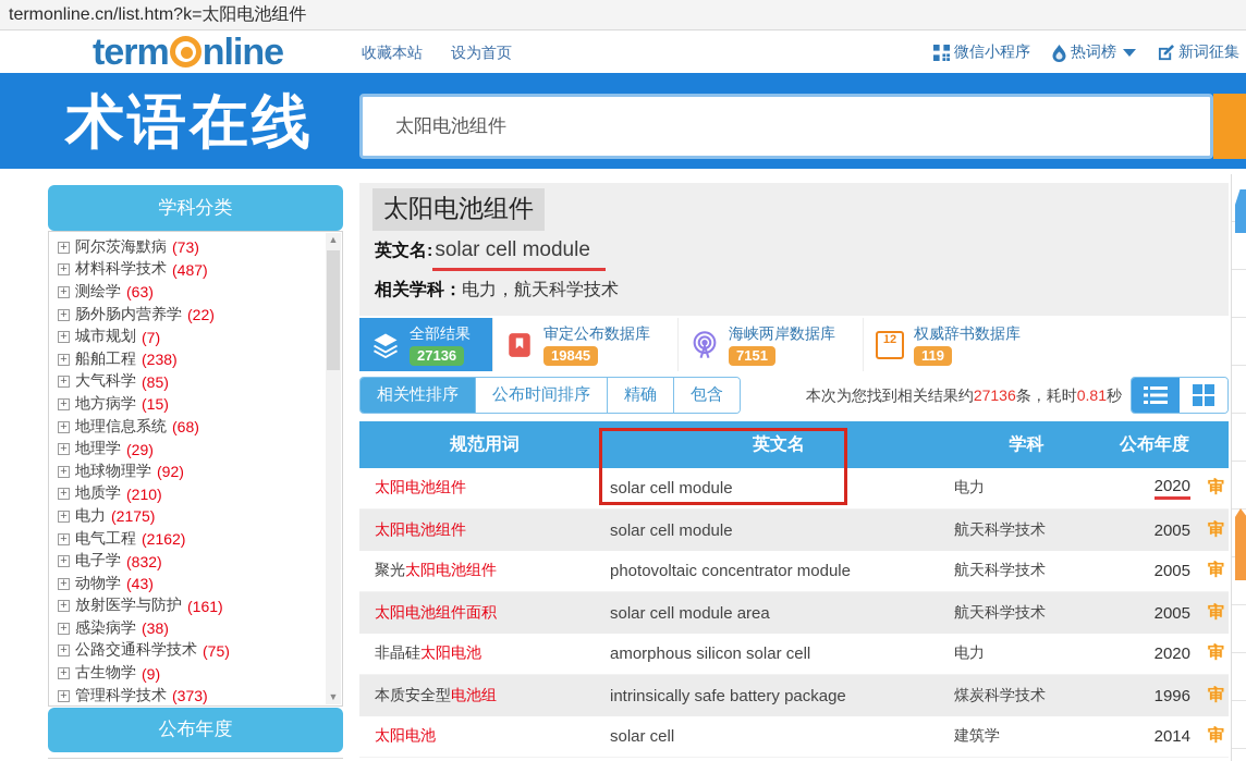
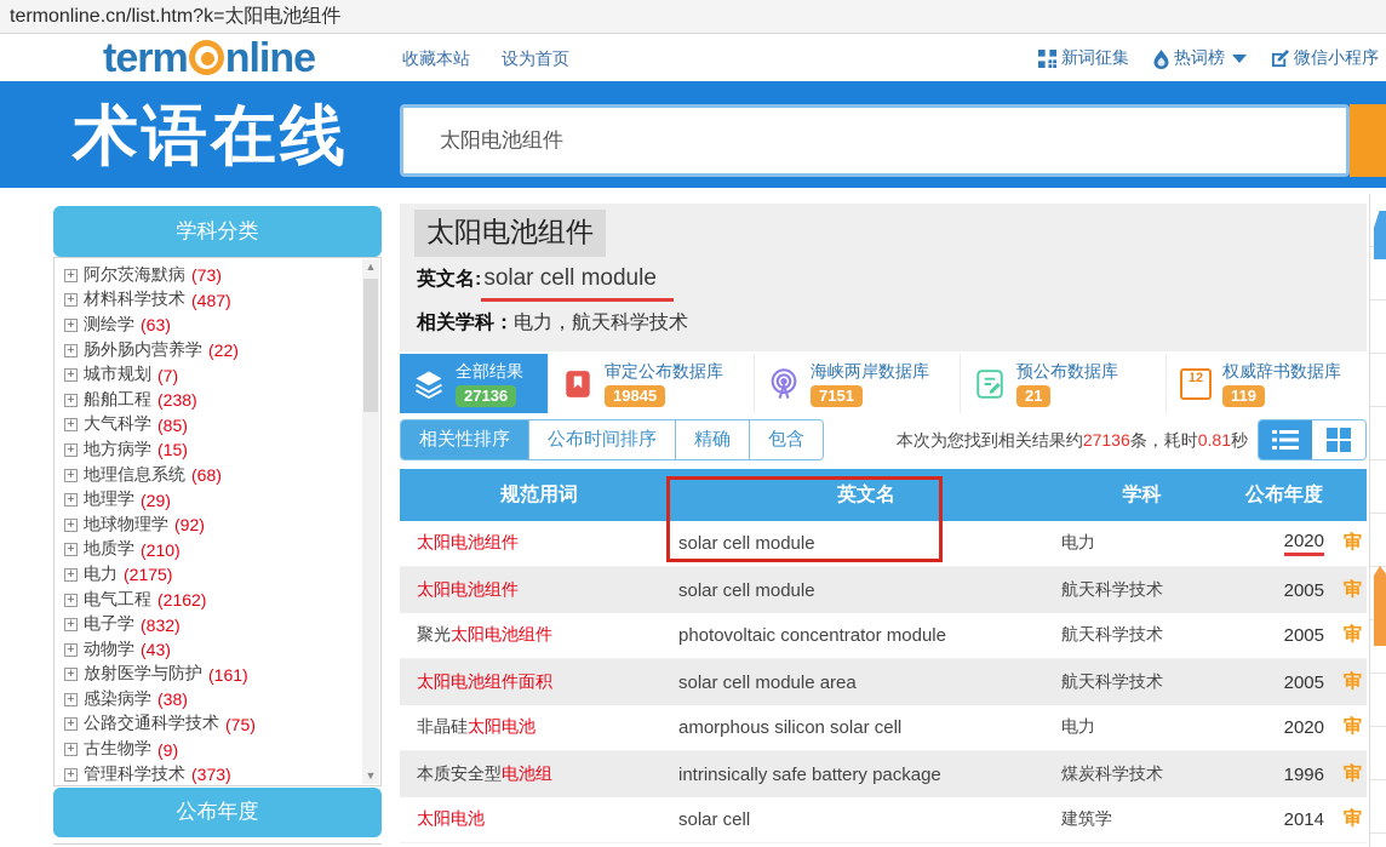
  termonline.cn/list.htm?k=太阳电池组件
  term nline
  收藏本站
  设为首页
- 微信小程序
+ 新词征集
  热词榜
- 新词征集
+ 微信小程序
  术语在线
  太阳电池组件
  学科分类
  +
  阿尔茨海默病
  (73)
  +
  材料科学技术
  (487)
  +
  测绘学
  (63)
  +
  肠外肠内营养学
  (22)
  +
  城市规划
  (7)
  +
  船舶工程
  (238)
  +
  大气科学
  (85)
  +
  地方病学
  (15)
  +
  地理信息系统
  (68)
  +
  地理学
  (29)
  +
  地球物理学
  (92)
  +
  地质学
  (210)
  +
  电力
  (2175)
  +
  电气工程
  (2162)
  +
  电子学
  (832)
  +
  动物学
  (43)
  +
  放射医学与防护
  (161)
  +
  感染病学
  (38)
  +
  公路交通科学技术
  (75)
  +
  古生物学
  (9)
  +
  管理科学技术
  (373)
  ▲
  ▼
  公布年度
  太阳电池组件
  英文名:solar cell module
  相关学科：电力，航天科学技术
  全部结果
  27136
  审定公布数据库
  19845
  海峡两岸数据库
  7151
+ 预公布数据库
+ 21
  12
  权威辞书数据库
  119
  相关性排序
  公布时间排序
  精确
  包含
  本次为您找到相关结果约27136条，耗时0.81秒
  规范用词
  英文名
  学科
  公布年度
  太阳电池组件
  solar cell module
  电力
  2020
  审
  太阳电池组件
  solar cell module
  航天科学技术
  2005
  审
  聚光太阳电池组件
  photovoltaic concentrator module
  航天科学技术
  2005
  审
  太阳电池组件面积
  solar cell module area
  航天科学技术
  2005
  审
  非晶硅太阳电池
  amorphous silicon solar cell
  电力
  2020
  审
  本质安全型电池组
  intrinsically safe battery package
  煤炭科学技术
  1996
  审
  太阳电池
  solar cell
  建筑学
  2014
  审
